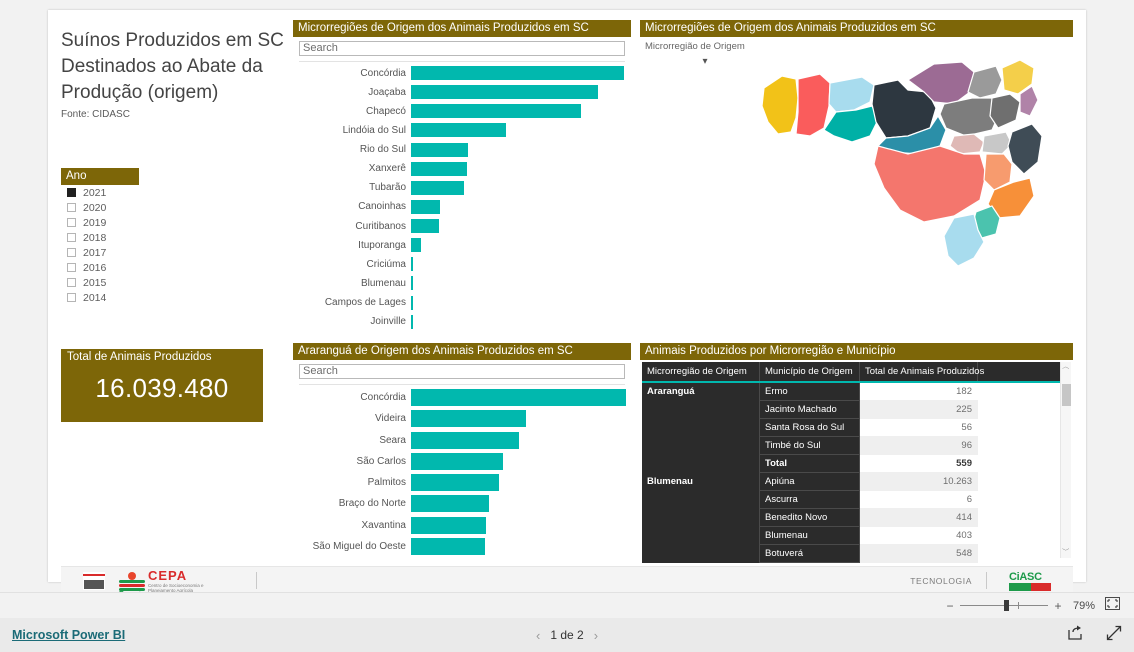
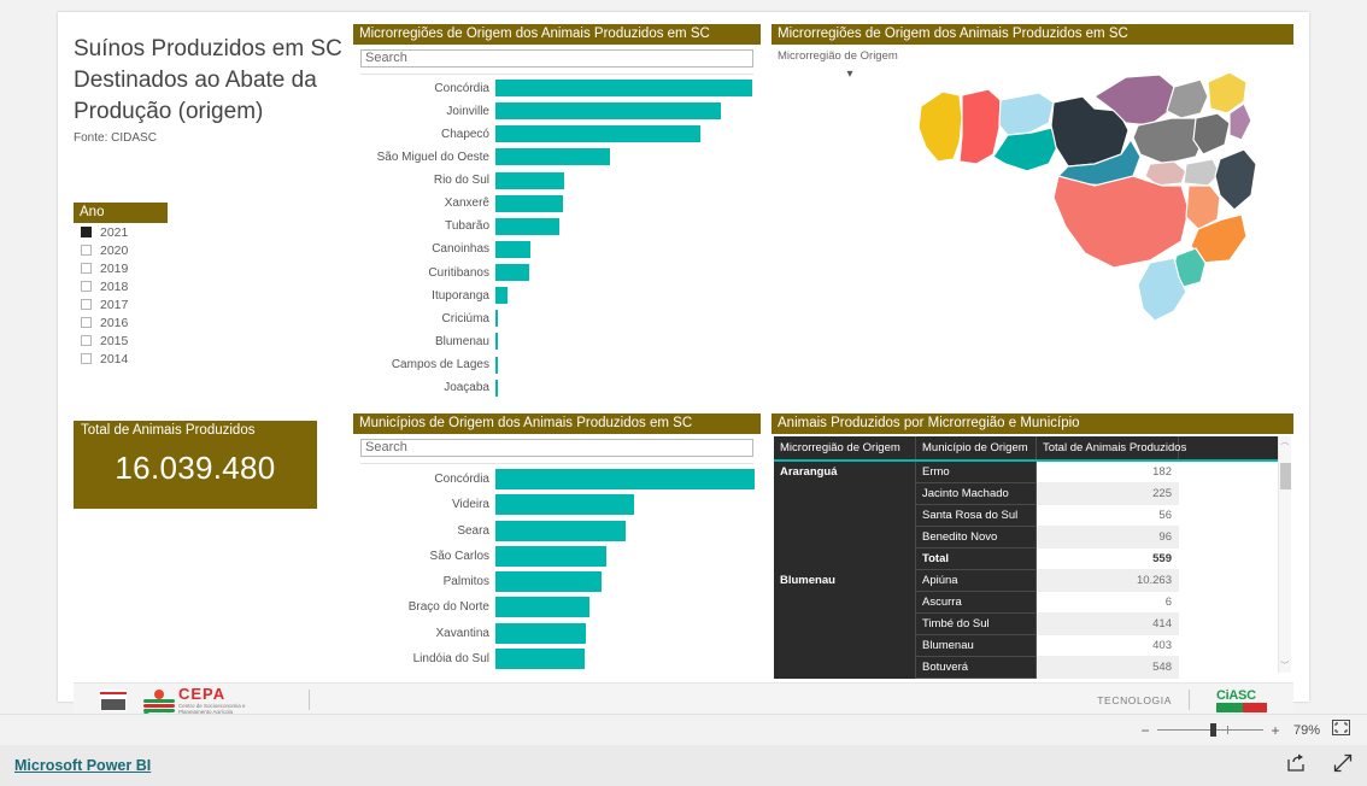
  Suínos Produzidos em SC Destinados ao Abate da Produção (origem)
  Fonte: CIDASC
  Ano
  2021
  2020
  2019
  2018
  2017
  2016
  2015
  2014
  Total de Animais Produzidos
  16.039.480
  Microrregiões de Origem dos Animais Produzidos em SC
  Search
  Concórdia
- Joaçaba
+ Joinville
  Chapecó
- Lindóia do Sul
+ São Miguel do Oeste
  Rio do Sul
  Xanxerê
  Tubarão
  Canoinhas
  Curitibanos
  Ituporanga
  Criciúma
  Blumenau
  Campos de Lages
- Joinville
+ Joaçaba
- Araranguá de Origem dos Animais Produzidos em SC
+ Municípios de Origem dos Animais Produzidos em SC
  Search
  Concórdia
  Videira
  Seara
  São Carlos
  Palmitos
  Braço do Norte
  Xavantina
- São Miguel do Oeste
+ Lindóia do Sul
  Microrregiões de Origem dos Animais Produzidos em SC
  Microrregião de Origem
  ▾
  Animais Produzidos por Microrregião e Município
  Microrregião de Origem
  Município de Origem
  Total de Animais Produzidos
  Araranguá
  Ermo
  182
  Jacinto Machado
  225
  Santa Rosa do Sul
  56
- Timbé do Sul
+ Benedito Novo
  96
  Total
  559
  Blumenau
  Apiúna
  10.263
  Ascurra
  6
- Benedito Novo
+ Timbé do Sul
  414
  Blumenau
  403
  Botuverá
  548
  ︿
  ﹀
  CEPA
  TECNOLOGIA
  CiASC
  −
  +
  79%
  Microsoft Power BI
- ‹
- 1 de 2
- ›
